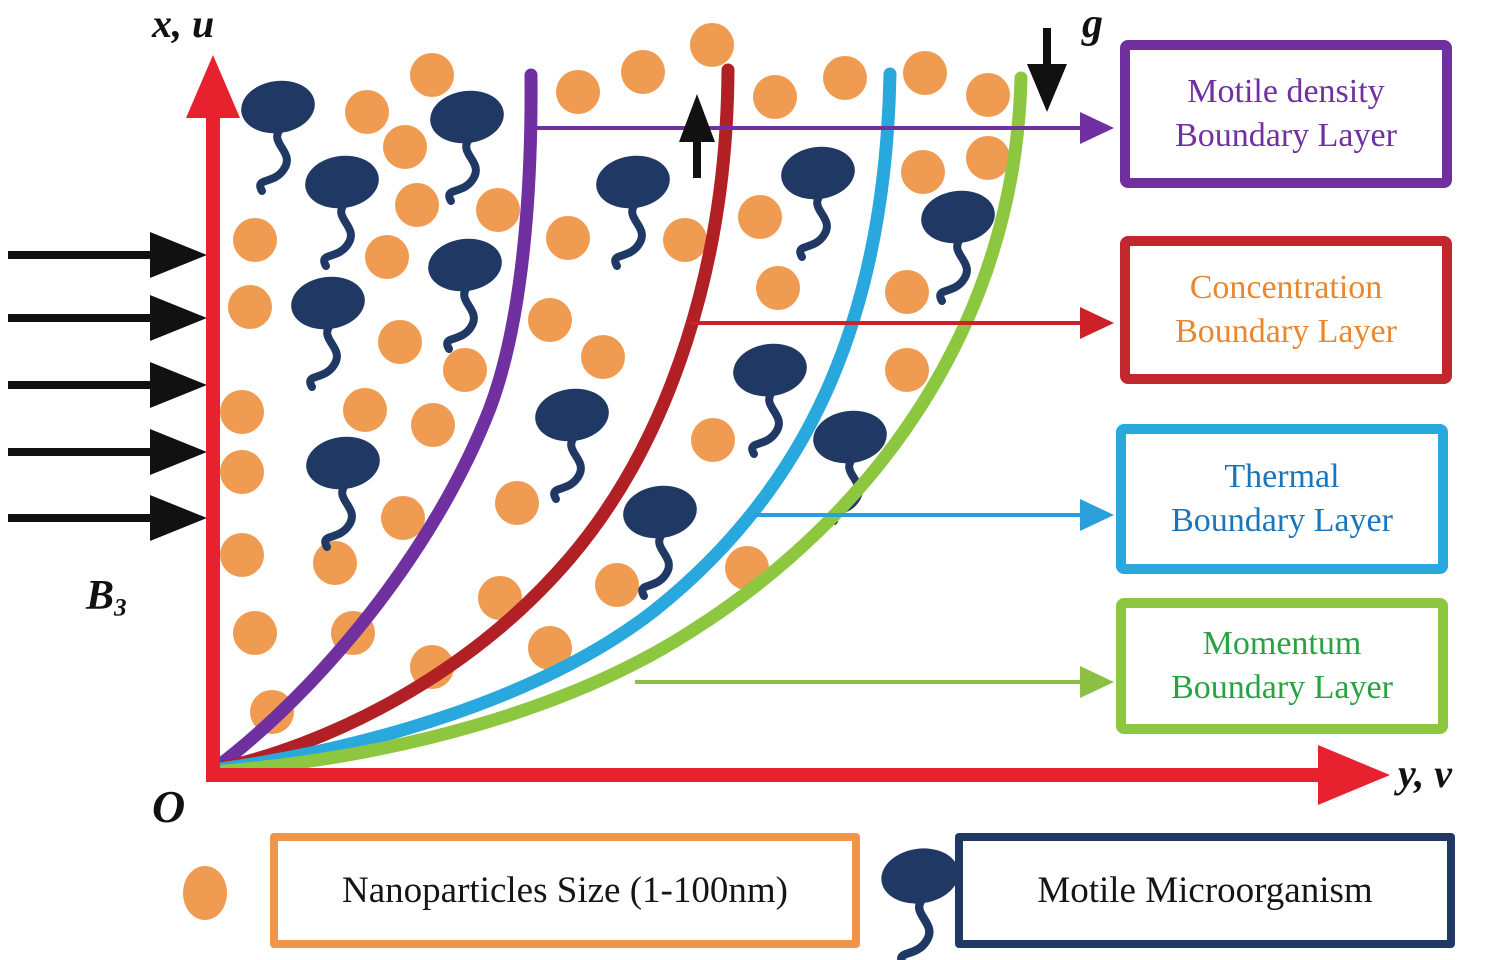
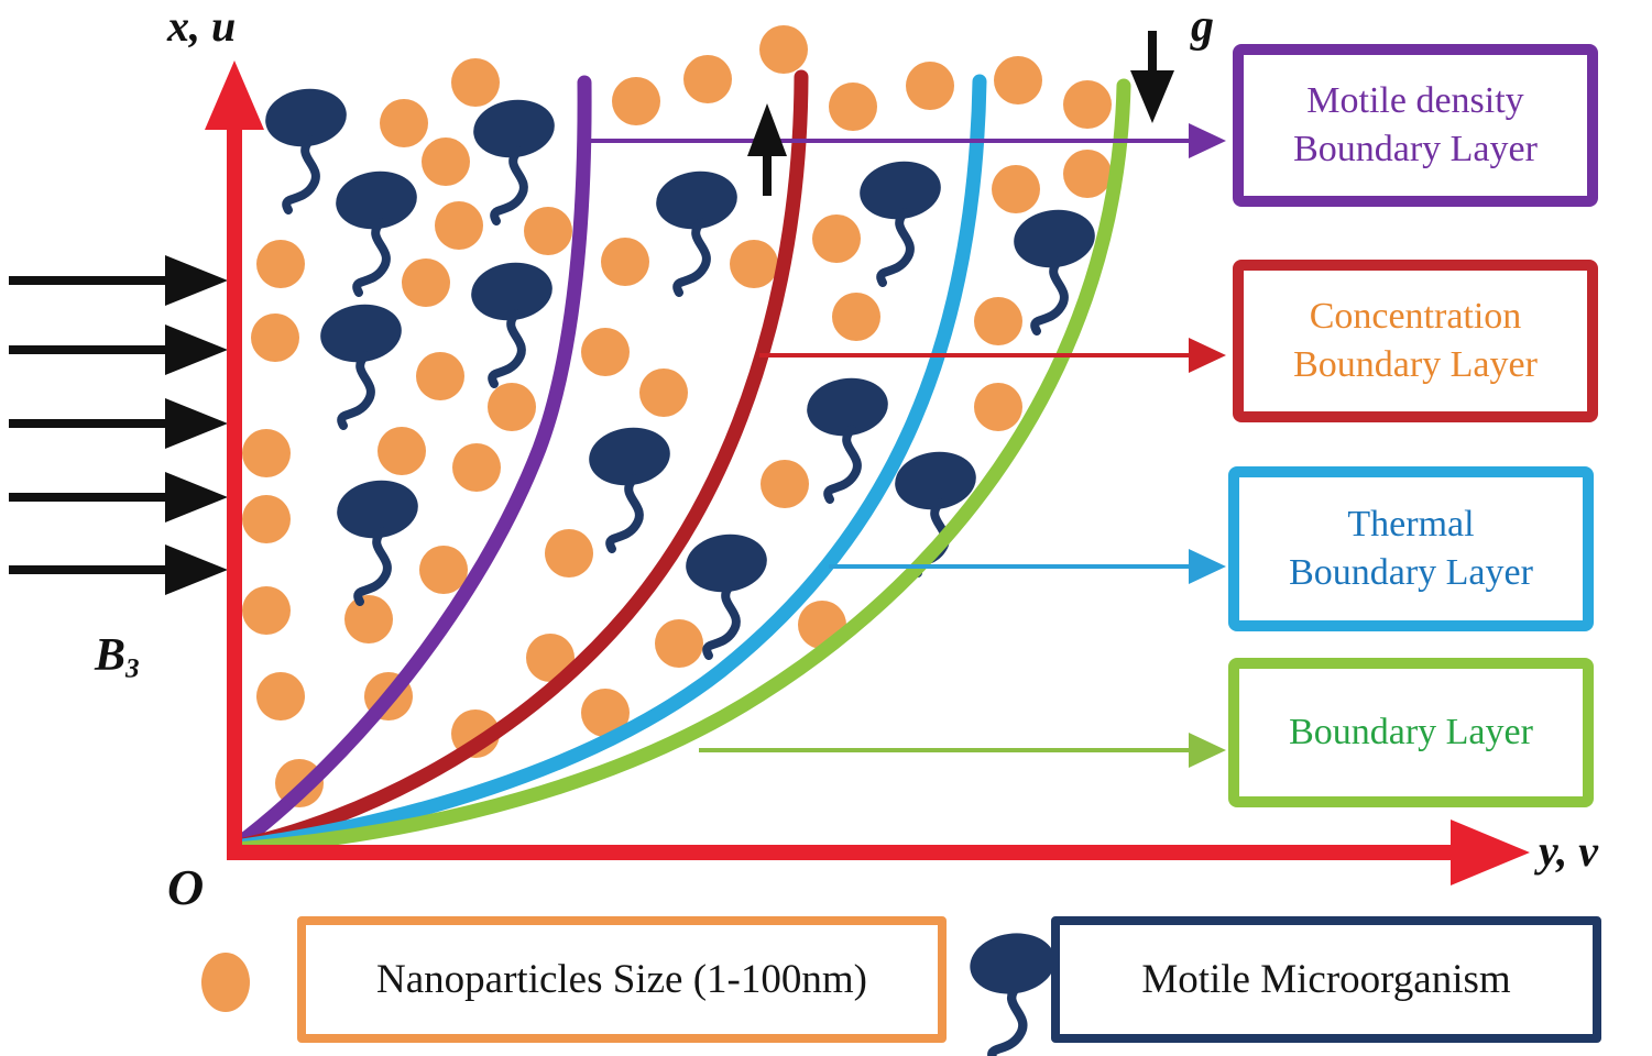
  x, u
  y, v
  O
  B3
  g
  Motile density
  Boundary Layer
  Concentration
  Boundary Layer
  Thermal
  Boundary Layer
- Momentum
  Boundary Layer
  Nanoparticles Size (1-100nm)
  Motile Microorganism
